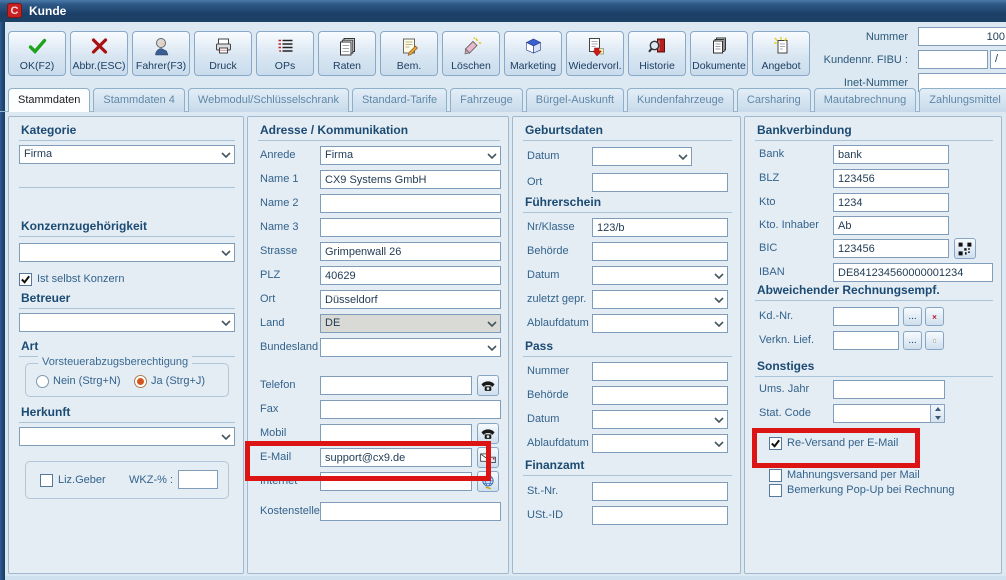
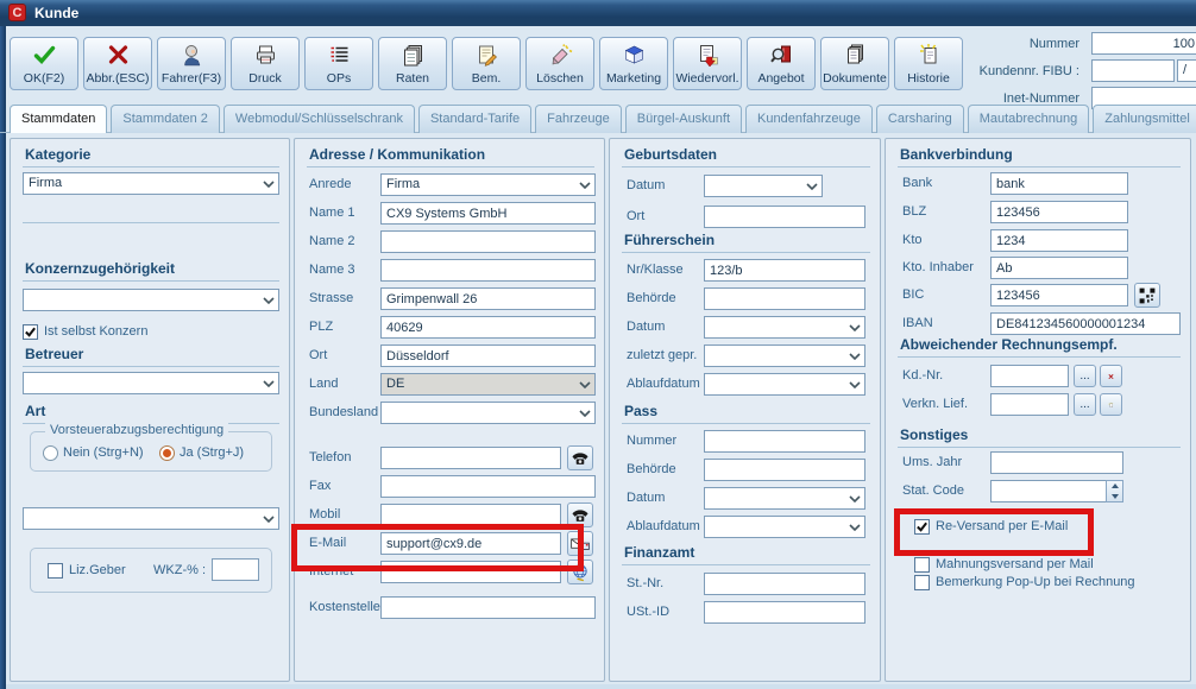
  C
  Kunde
  OK(F2)
  Abbr.(ESC)
  Fahrer(F3)
  Druck
  OPs
  Raten
  Bem.
  Löschen
  Marketing
  Wiedervorl.
- Historie
+ Angebot
  Dokumente
- Angebot
+ Historie
  Nummer
  100
  Kundennr. FIBU :
  /
  Inet-Nummer
  Stammdaten
- Stammdaten 4
+ Stammdaten 2
  Webmodul/Schlüsselschrank
  Standard-Tarife
  Fahrzeuge
  Bürgel-Auskunft
  Kundenfahrzeuge
  Carsharing
  Mautabrechnung
  Zahlungsmittel
  Kategorie
  Firma
  Konzernzugehörigkeit
  Ist selbst Konzern
  Betreuer
  Art
  Vorsteuerabzugsberechtigung
  Nein (Strg+N)
  Ja (Strg+J)
- Herkunft
  Liz.Geber
  WKZ-% :
  Adresse / Kommunikation
  Anrede
  Firma
  Name 1
  CX9 Systems GmbH
  Name 2
  Name 3
  Strasse
  Grimpenwall 26
  PLZ
  40629
  Ort
  Düsseldorf
  Land
  DE
  Bundesland
  Telefon
  Fax
  Mobil
  E-Mail
  support@cx9.de
  Internet
  Kostenstelle
  Geburtsdaten
  Datum
  Ort
  Führerschein
  Nr/Klasse
  123/b
  Behörde
  Datum
  zuletzt gepr.
  Ablaufdatum
  Pass
  Nummer
  Behörde
  Datum
  Ablaufdatum
  Finanzamt
  St.-Nr.
  USt.-ID
  Bankverbindung
  Bank
  bank
  BLZ
  123456
  Kto
  1234
  Kto. Inhaber
  Ab
  BIC
  123456
  IBAN
  DE841234560000001234
  Abweichender Rechnungsempf.
  Kd.-Nr.
  ...
  Verkn. Lief.
  ...
  Sonstiges
  Ums. Jahr
  Stat. Code
  Re-Versand per E-Mail
  Mahnungsversand per Mail
  Bemerkung Pop-Up bei Rechnung
